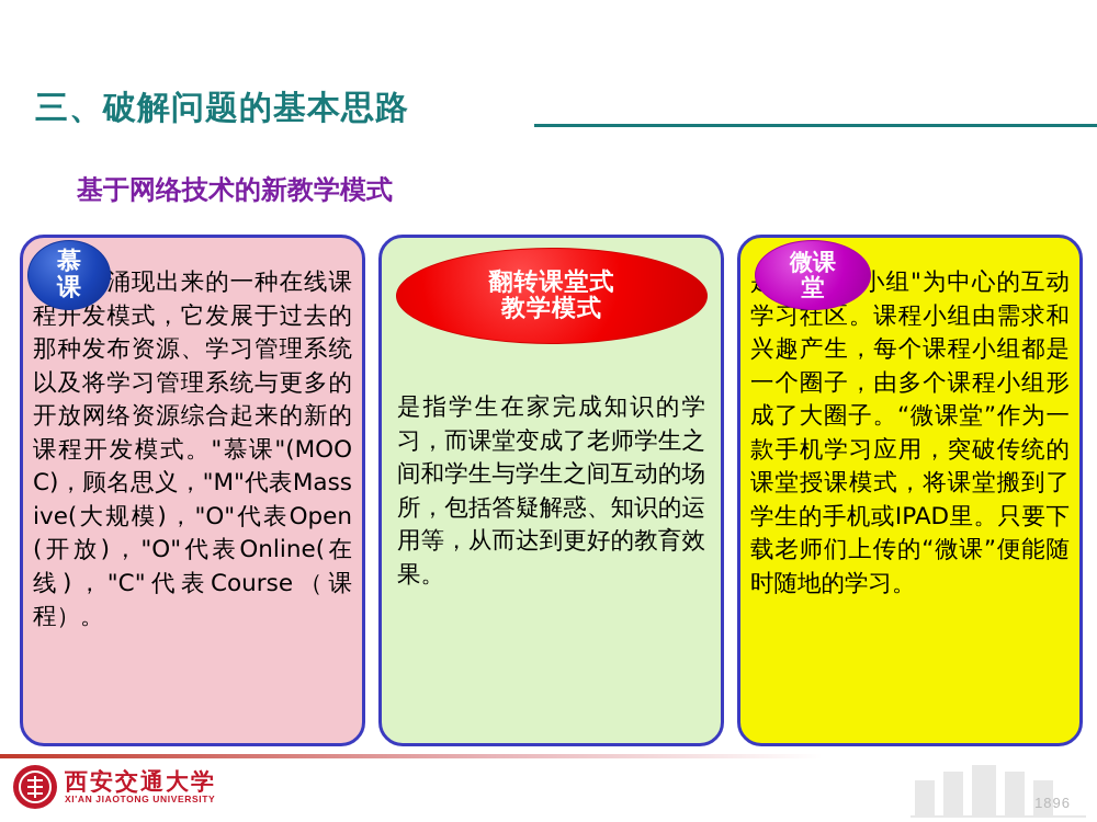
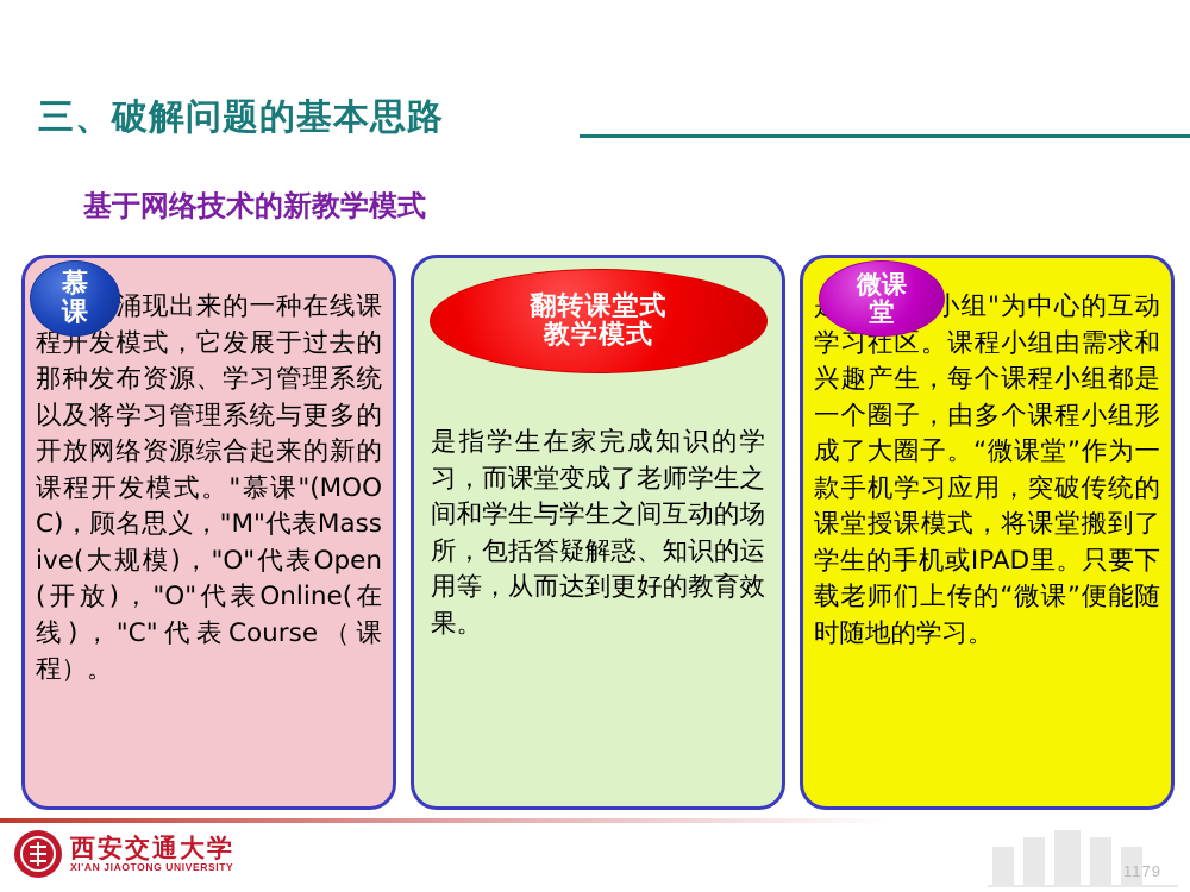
  三、破解问题的基本思路
  基于网络技术的新教学模式
  涌现出来的一种在线课程开发模式，它发展于过去的那种发布资源、学习管理系统以及将学习管理系统与更多的开放网络资源综合起来的新的课程开发模式。"慕课"(MOOC)，顾名思义，"M"代表Massive(大规模)，"O"代表Open(开放)，"O"代表Online(在线)，"C"代表Course（课程）。
  慕
  课
  是指学生在家完成知识的学习，而课堂变成了老师学生之间和学生与学生之间互动的场所，包括答疑解惑、知识的运用等，从而达到更好的教育效果。
  翻转课堂式
  教学模式
  小组"为中心的互动学习社区。课程小组由需求和兴趣产生，每个课程小组都是一个圈子，由多个课程小组形成了大圈子。“微课堂”作为一款手机学习应用，突破传统的课堂授课模式，将课堂搬到了学生的手机或IPAD里。只要下载老师们上传的“微课”便能随时随地的学习。
  微课
  堂
  西安交通大学
  XI'AN JIAOTONG UNIVERSITY
- 1896
+ 1179
